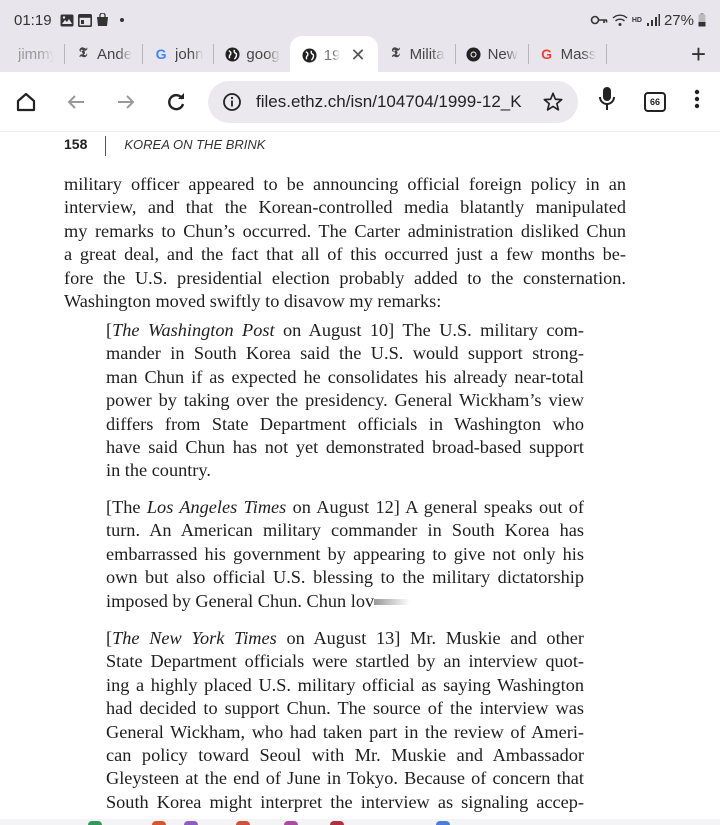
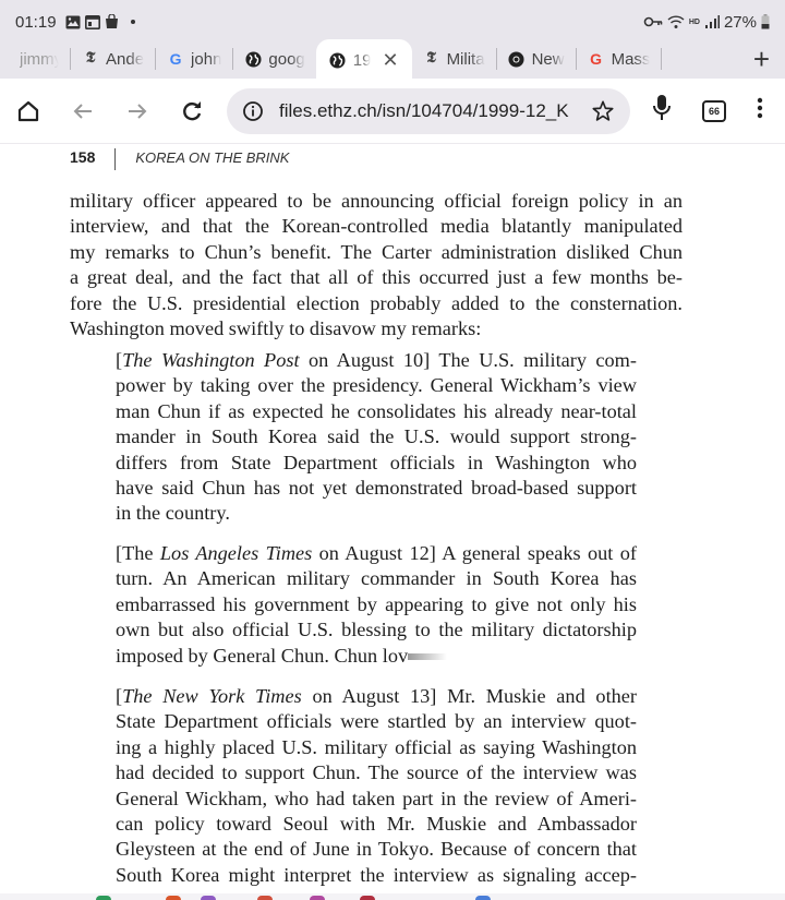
  01:19
  27%
  jimmy
  𝕿
  Ande
  G
  john
  goog
  19
  ✕
  𝕿
  Milita
  New
  G
  Mass
  +
  files.ethz.ch/isn/104704/1999-12_K
  66
  158
  KOREA ON THE BRINK
  military officer appeared to be announcing official foreign policy in an
  interview, and that the Korean-controlled media blatantly manipulated
- my remarks to Chun’s occurred. The Carter administration disliked Chun
+ my remarks to Chun’s benefit. The Carter administration disliked Chun
  a great deal, and the fact that all of this occurred just a few months be-
  fore the U.S. presidential election probably added to the consternation.
  Washington moved swiftly to disavow my remarks:
  [The Washington Post on August 10] The U.S. military com-
- mander in South Korea said the U.S. would support strong-
+ power by taking over the presidency. General Wickham’s view
  man Chun if as expected he consolidates his already near-total
- power by taking over the presidency. General Wickham’s view
+ mander in South Korea said the U.S. would support strong-
  differs from State Department officials in Washington who
  have said Chun has not yet demonstrated broad-based support
  in the country.
  [The Los Angeles Times on August 12] A general speaks out of
  turn. An American military commander in South Korea has
  embarrassed his government by appearing to give not only his
  own but also official U.S. blessing to the military dictatorship
  imposed by General Chun. Chun lov
  [The New York Times on August 13] Mr. Muskie and other
  State Department officials were startled by an interview quot-
  ing a highly placed U.S. military official as saying Washington
  had decided to support Chun. The source of the interview was
  General Wickham, who had taken part in the review of Ameri-
  can policy toward Seoul with Mr. Muskie and Ambassador
  Gleysteen at the end of June in Tokyo. Because of concern that
  South Korea might interpret the interview as signaling accep-
